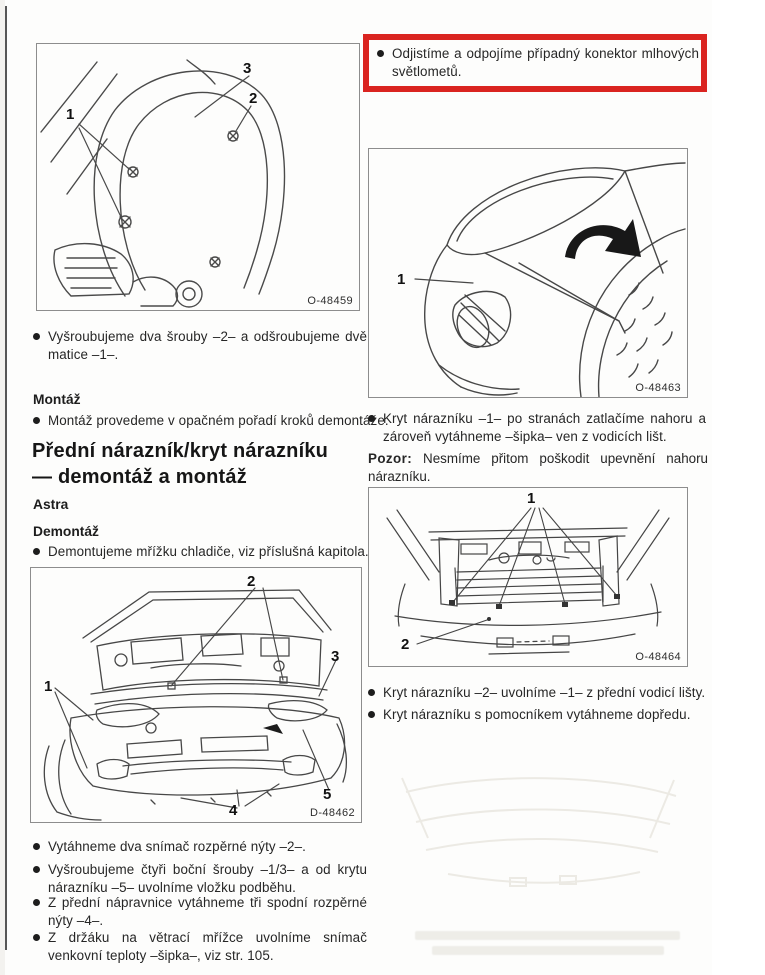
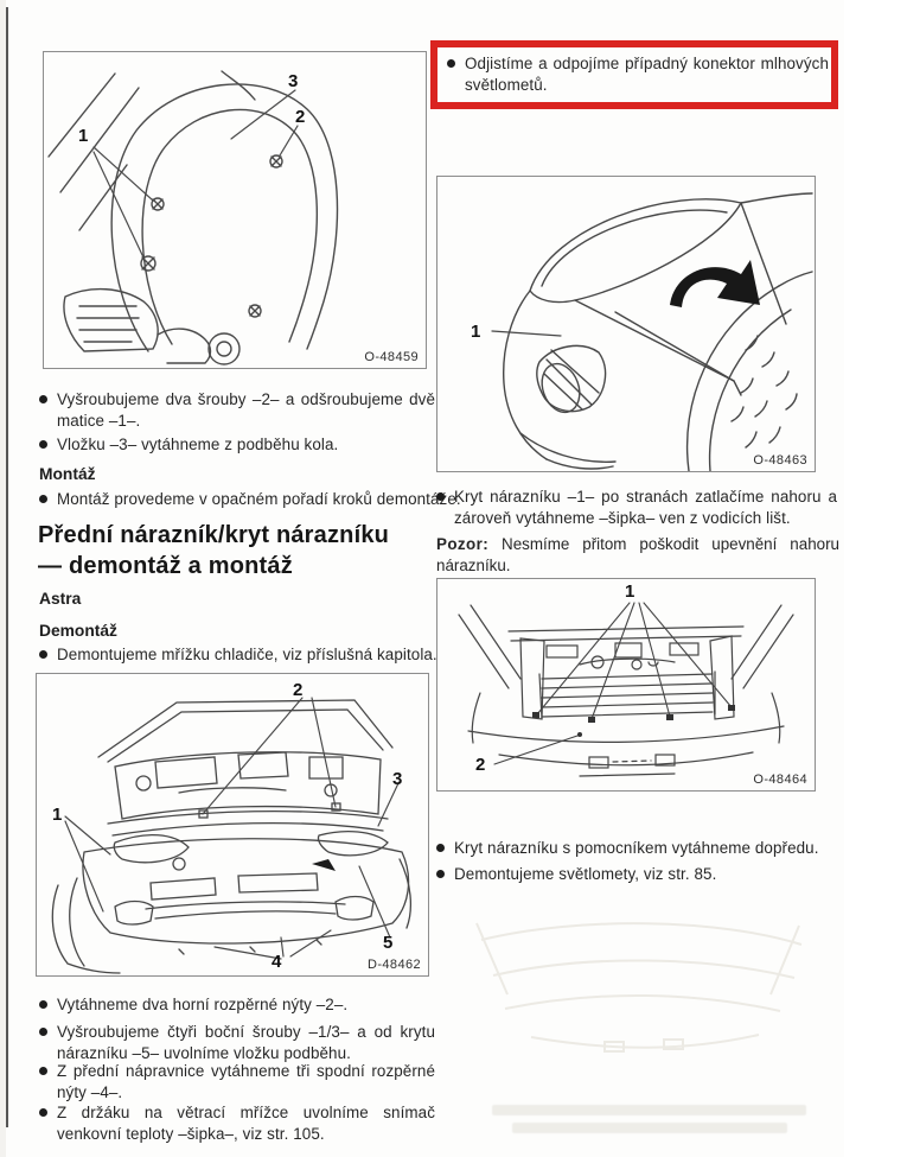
  1
  2
  3
  O-48459
  Vyšroubujeme dva šrouby –2– a odšroubujeme dvě matice –1–.
+ Vložku –3– vytáhneme z podběhu kola.
  Montáž
  Montáž provedeme v opačném pořadí kroků demontáe.
  Přední nárazník/kryt nárazníku
  — demontáž a montáž
  Astra
  Demontáž
  Demontujeme mřížku chladiče, viz příslušná kapitola.
  2
  3
  1
  5
  4
  D-48462
- Vytáhneme dva snímač rozpěrné nýty –2–.
+ Vytáhneme dva horní rozpěrné nýty –2–.
  Vyšroubujeme čtyři boční šrouby –1/3– a od krytu nárazníku –5– uvolníme vložku podběhu.
  Z přední nápravnice vytáhneme tři spodní rozpěrné nýty –4–.
  Z držáku na větrací mřížce uvolníme snímač venkovní teploty –šipka–, viz str. 105.
  Odjistíme a odpojíme případný konektor mlhových světlometů.
  1
  O-48463
  Kryt nárazníku –1– po stranách zatlačíme nahoru a zároveň vytáhneme –šipka– ven z vodicích lišt.
  Pozor: Nesmíme přitom poškodit upevnění nahoru nárazníku.
  1
  2
  O-48464
- Kryt nárazníku –2– uvolníme –1– z přední vodicí lišty.
  Kryt nárazníku s pomocníkem vytáhneme dopředu.
+ Demontujeme světlomety, viz str. 85.
